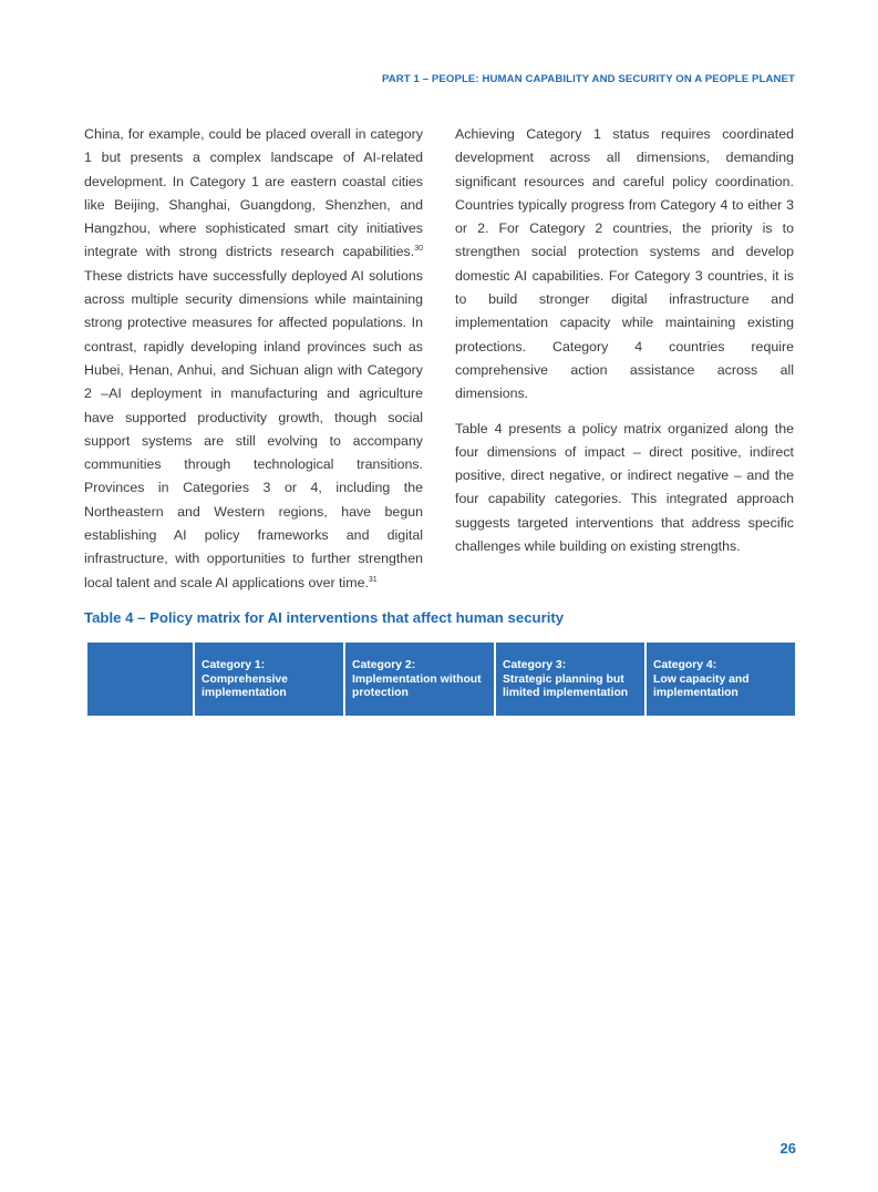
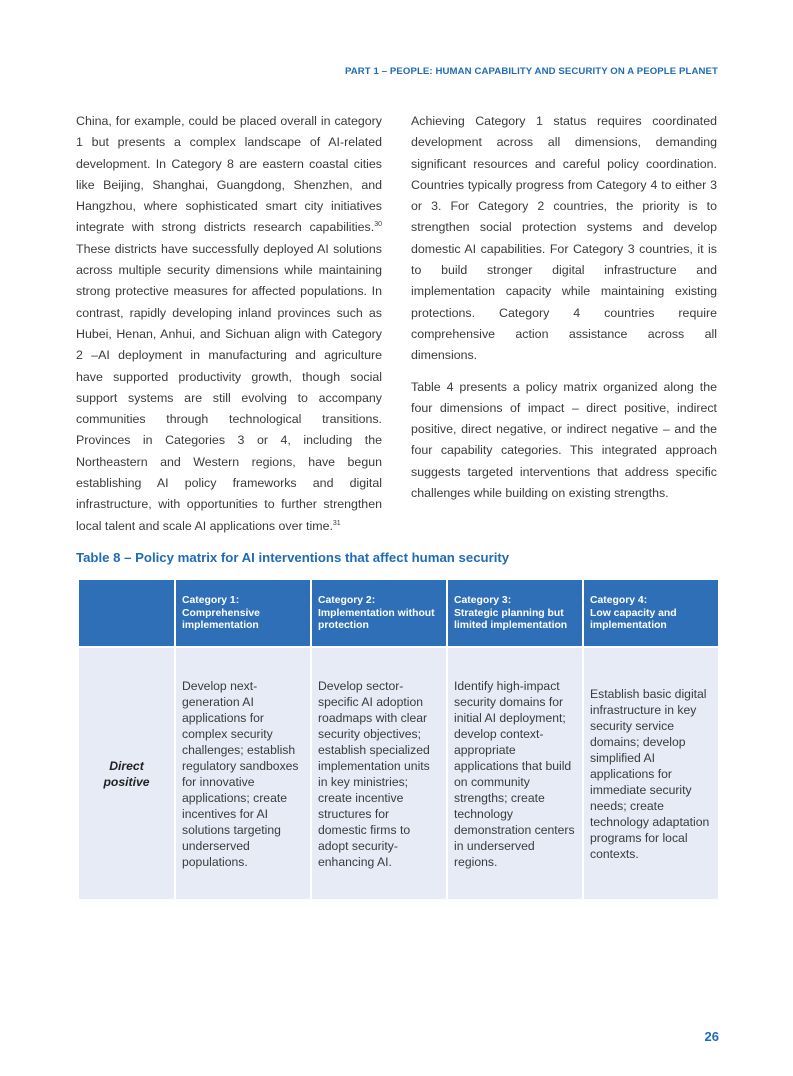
  PART 1 – PEOPLE: HUMAN CAPABILITY AND SECURITY ON A PEOPLE PLANET
- China, for example, could be placed overall in category 1 but presents a complex landscape of AI-related development. In Category 1 are eastern coastal cities like Beijing, Shanghai, Guangdong, Shenzhen, and Hangzhou, where sophisticated smart city initiatives integrate with strong districts research capabilities. These districts have successfully deployed AI solutions across multiple security dimensions while maintaining strong protective measures for affected populations. In contrast, rapidly developing inland provinces such as Hubei, Henan, Anhui, and Sichuan align with Category 2 –AI deployment in manufacturing and agriculture have supported productivity growth, though social support systems are still evolving to accompany communities through technological transitions. Provinces in Categories 3 or 4, including the Northeastern and Western regions, have begun establishing AI policy frameworks and digital infrastructure, with opportunities to further strengthen local talent and scale AI applications over time.
+ China, for example, could be placed overall in category 1 but presents a complex landscape of AI-related development. In Category 8 are eastern coastal cities like Beijing, Shanghai, Guangdong, Shenzhen, and Hangzhou, where sophisticated smart city initiatives integrate with strong districts research capabilities. These districts have successfully deployed AI solutions across multiple security dimensions while maintaining strong protective measures for affected populations. In contrast, rapidly developing inland provinces such as Hubei, Henan, Anhui, and Sichuan align with Category 2 –AI deployment in manufacturing and agriculture have supported productivity growth, though social support systems are still evolving to accompany communities through technological transitions. Provinces in Categories 3 or 4, including the Northeastern and Western regions, have begun establishing AI policy frameworks and digital infrastructure, with opportunities to further strengthen local talent and scale AI applications over time.
- Achieving Category 1 status requires coordinated development across all dimensions, demanding significant resources and careful policy coordination. Countries typically progress from Category 4 to either 3 or 2. For Category 2 countries, the priority is to strengthen social protection systems and develop domestic AI capabilities. For Category 3 countries, it is to build stronger digital infrastructure and implementation capacity while maintaining existing protections. Category 4 countries require comprehensive action assistance across all dimensions.
+ Achieving Category 1 status requires coordinated development across all dimensions, demanding significant resources and careful policy coordination. Countries typically progress from Category 4 to either 3 or 3. For Category 2 countries, the priority is to strengthen social protection systems and develop domestic AI capabilities. For Category 3 countries, it is to build stronger digital infrastructure and implementation capacity while maintaining existing protections. Category 4 countries require comprehensive action assistance across all dimensions.
  Table 4 presents a policy matrix organized along the four dimensions of impact – direct positive, indirect positive, direct negative, or indirect negative – and the four capability categories. This integrated approach suggests targeted interventions that address specific challenges while building on existing strengths.
- Table 4 – Policy matrix for AI interventions that affect human security
+ Table 8 – Policy matrix for AI interventions that affect human security
  	Category 1: Comprehensive implementation	Category 2: Implementation without protection	Category 3: Strategic planning but limited implementation	Category 4: Low capacity and implementation
+ Direct positive	Develop next-generation AI applications for complex security challenges; establish regulatory sandboxes for innovative applications; create incentives for AI solutions targeting underserved populations.	Develop sector-specific AI adoption roadmaps with clear security objectives; establish specialized implementation units in key ministries; create incentive structures for domestic firms to adopt security-enhancing AI.	Identify high-impact security domains for initial AI deployment; develop context-appropriate applications that build on community strengths; create technology demonstration centers in underserved regions.	Establish basic digital infrastructure in key security service domains; develop simplified AI applications for immediate security needs; create technology adaptation programs for local contexts.
  26
